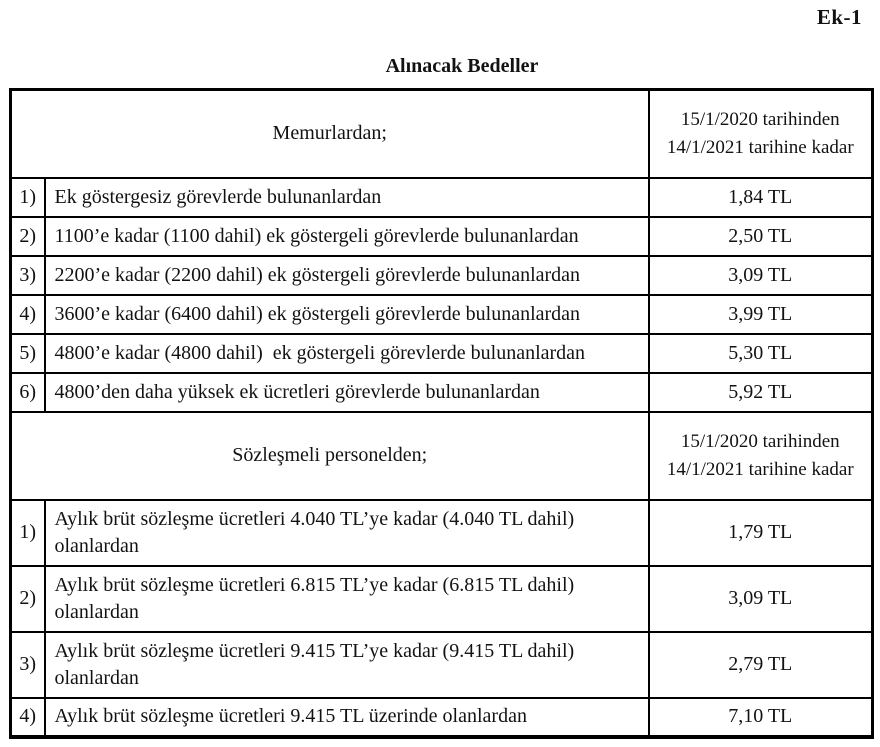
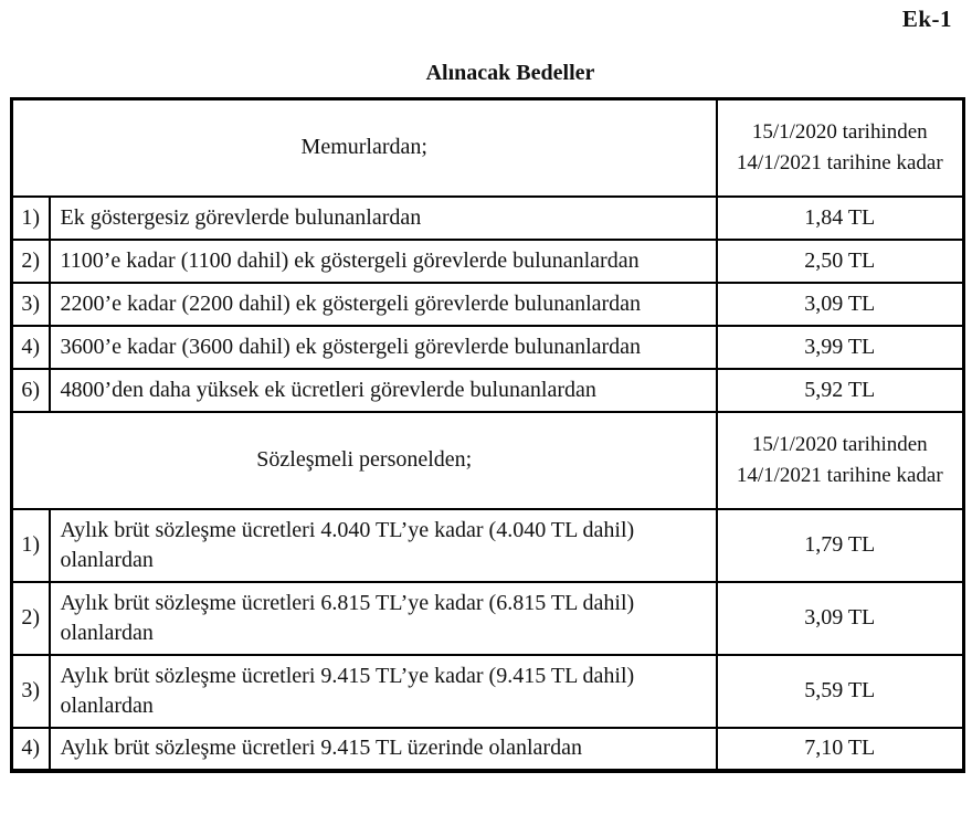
  Ek-1
  Alınacak Bedeller
  Memurlardan;	15/1/2020 tarihinden 14/1/2021 tarihine kadar
  1)	Ek göstergesiz görevlerde bulunanlardan	1,84 TL
  2)	1100’e kadar (1100 dahil) ek göstergeli görevlerde bulunanlardan	2,50 TL
  3)	2200’e kadar (2200 dahil) ek göstergeli görevlerde bulunanlardan	3,09 TL
- 4)	3600’e kadar (6400 dahil) ek göstergeli görevlerde bulunanlardan	3,99 TL
+ 4)	3600’e kadar (3600 dahil) ek göstergeli görevlerde bulunanlardan	3,99 TL
- 5)	4800’e kadar (4800 dahil) ek göstergeli görevlerde bulunanlardan	5,30 TL
  6)	4800’den daha yüksek ek ücretleri görevlerde bulunanlardan	5,92 TL
  Sözleşmeli personelden;	15/1/2020 tarihinden 14/1/2021 tarihine kadar
  1)	Aylık brüt sözleşme ücretleri 4.040 TL’ye kadar (4.040 TL dahil) olanlardan	1,79 TL
  2)	Aylık brüt sözleşme ücretleri 6.815 TL’ye kadar (6.815 TL dahil) olanlardan	3,09 TL
- 3)	Aylık brüt sözleşme ücretleri 9.415 TL’ye kadar (9.415 TL dahil) olanlardan	2,79 TL
+ 3)	Aylık brüt sözleşme ücretleri 9.415 TL’ye kadar (9.415 TL dahil) olanlardan	5,59 TL
  4)	Aylık brüt sözleşme ücretleri 9.415 TL üzerinde olanlardan	7,10 TL
